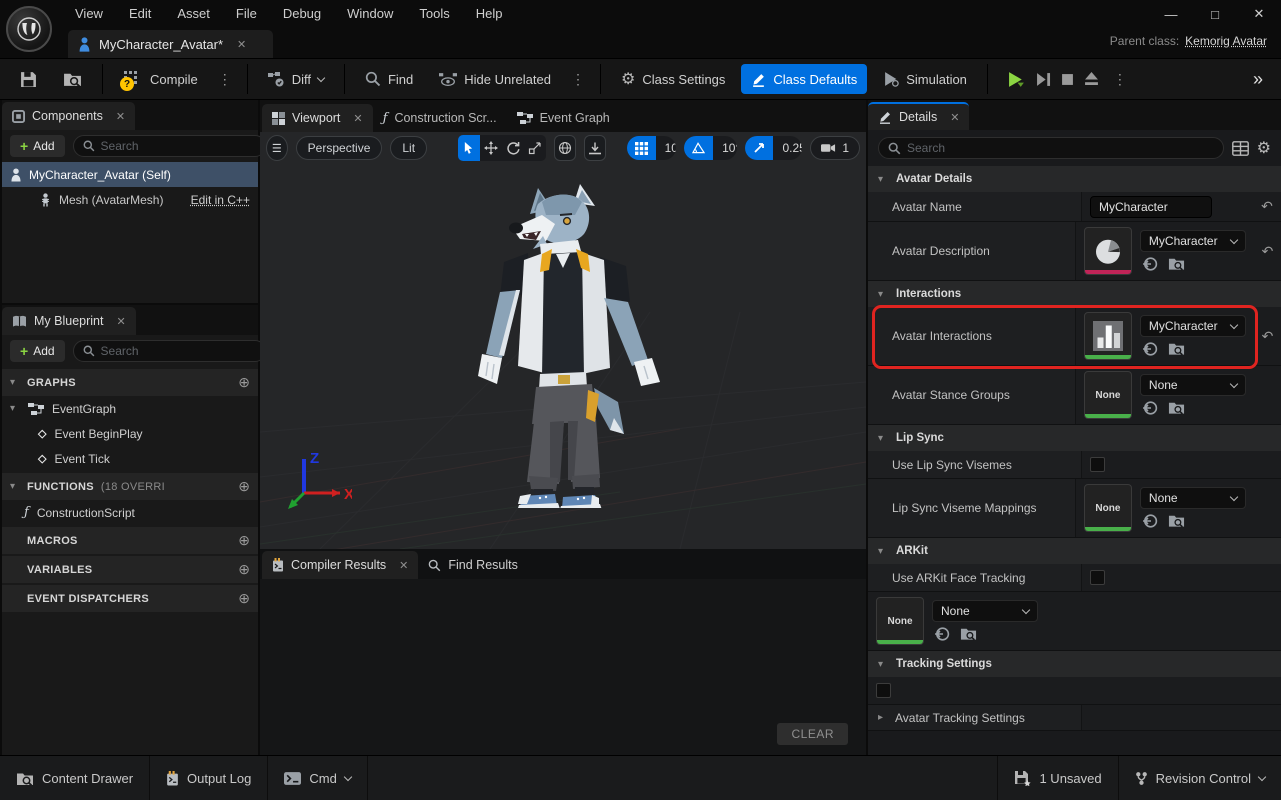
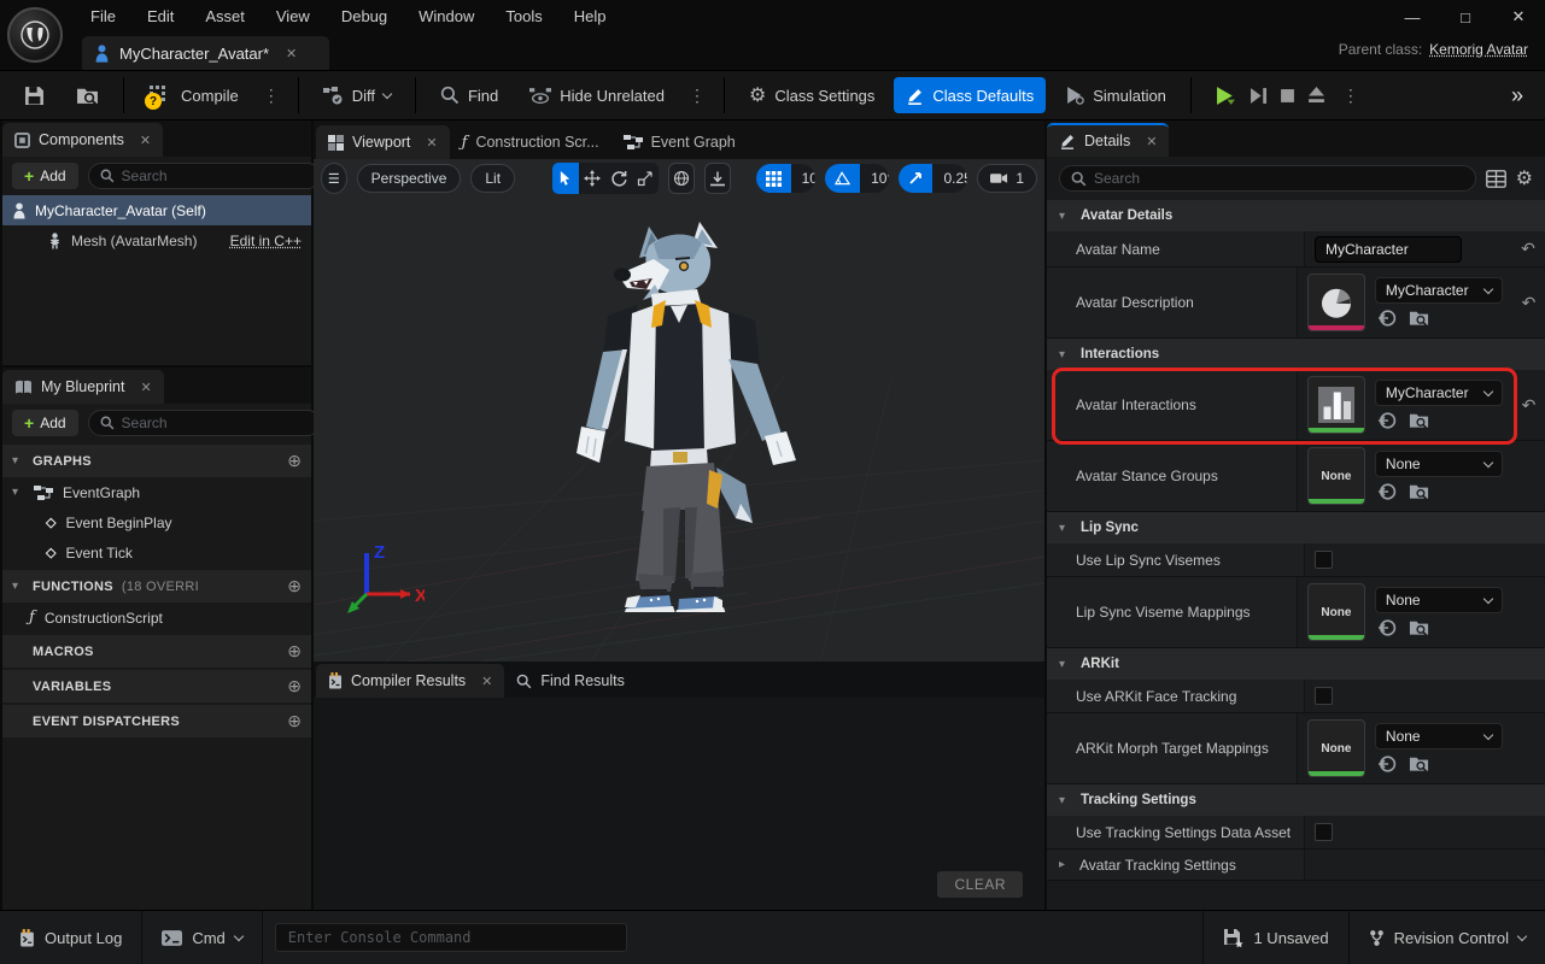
- View
+ File
  Edit
  Asset
- File
+ View
  Debug
  Window
  Tools
  Help
  —
  □
  ✕
  MyCharacter_Avatar*
  ✕
  Parent class:
  Kemorig Avatar
  ?
  Compile
  ⋮
  Diff
  Find
  Hide Unrelated
  ⋮
  ⚙
  Class Settings
  Class Defaults
  Simulation
  ⋮
  »
  Components
  ✕
  +
  Add
  Search
  MyCharacter_Avatar (Self)
  Mesh (AvatarMesh)
  Edit in C++
  My Blueprint
  ✕
  +
  Add
  Search
  ▾
  GRAPHS
  ⊕
  ▾
  EventGraph
  ◇
  Event BeginPlay
  ◇
  Event Tick
  ▾
  FUNCTIONS
  (18 OVERRI
  ⊕
  ƒ
  ConstructionScript
  MACROS
  ⊕
  VARIABLES
  ⊕
  EVENT DISPATCHERS
  ⊕
  Viewport
  ✕
  ƒ
  Construction Scr...
  Event Graph
  ☰
  Perspective
  Lit
  10
  0.2
  1
  Z
  X
  Compiler Results
  ✕
  Find Results
  CLEAR
  Details
  ✕
  Search
  ⚙
  ▾
  Avatar Details
  Avatar Name
  MyCharacter
  ↶
  Avatar Description
  MyCharacter
  ↶
  ▾
  Interactions
  Avatar Interactions
  MyCharacter
  ↶
  Avatar Stance Groups
  None
  None
  ▾
  Lip Sync
  Use Lip Sync Visemes
  Lip Sync Viseme Mappings
  None
  None
  ▾
  ARKit
  Use ARKit Face Tracking
+ ARKit Morph Target Mappings
  None
  None
  ▾
  Tracking Settings
+ Use Tracking Settings Data Asset
  ▸
  Avatar Tracking Settings
- Content Drawer
  Output Log
  Cmd
+ Enter Console Command
  1 Unsaved
  Revision Control
